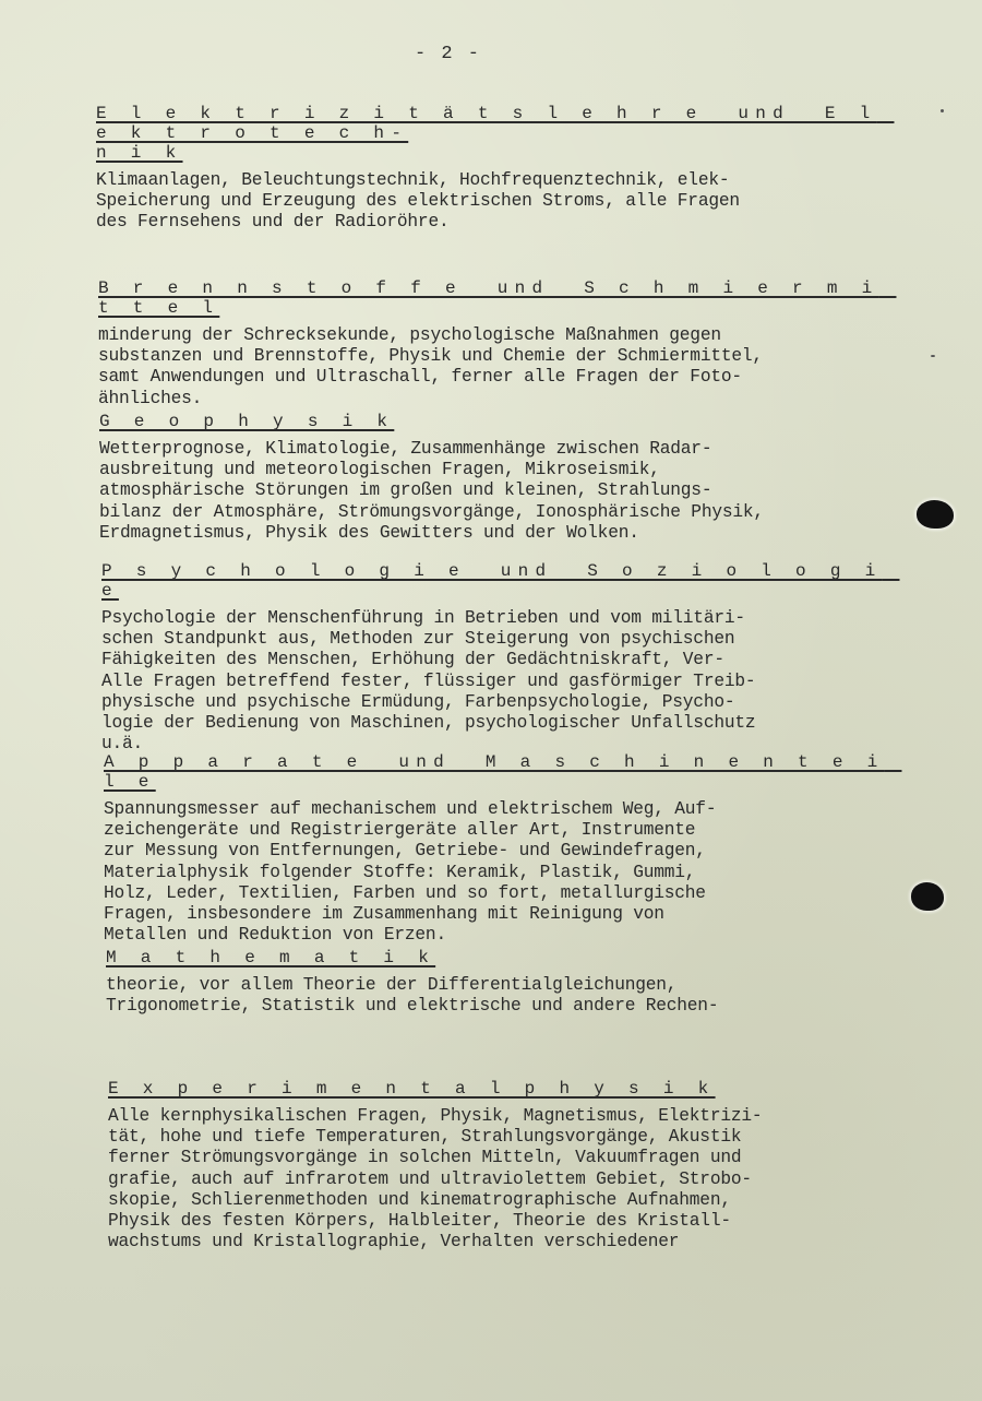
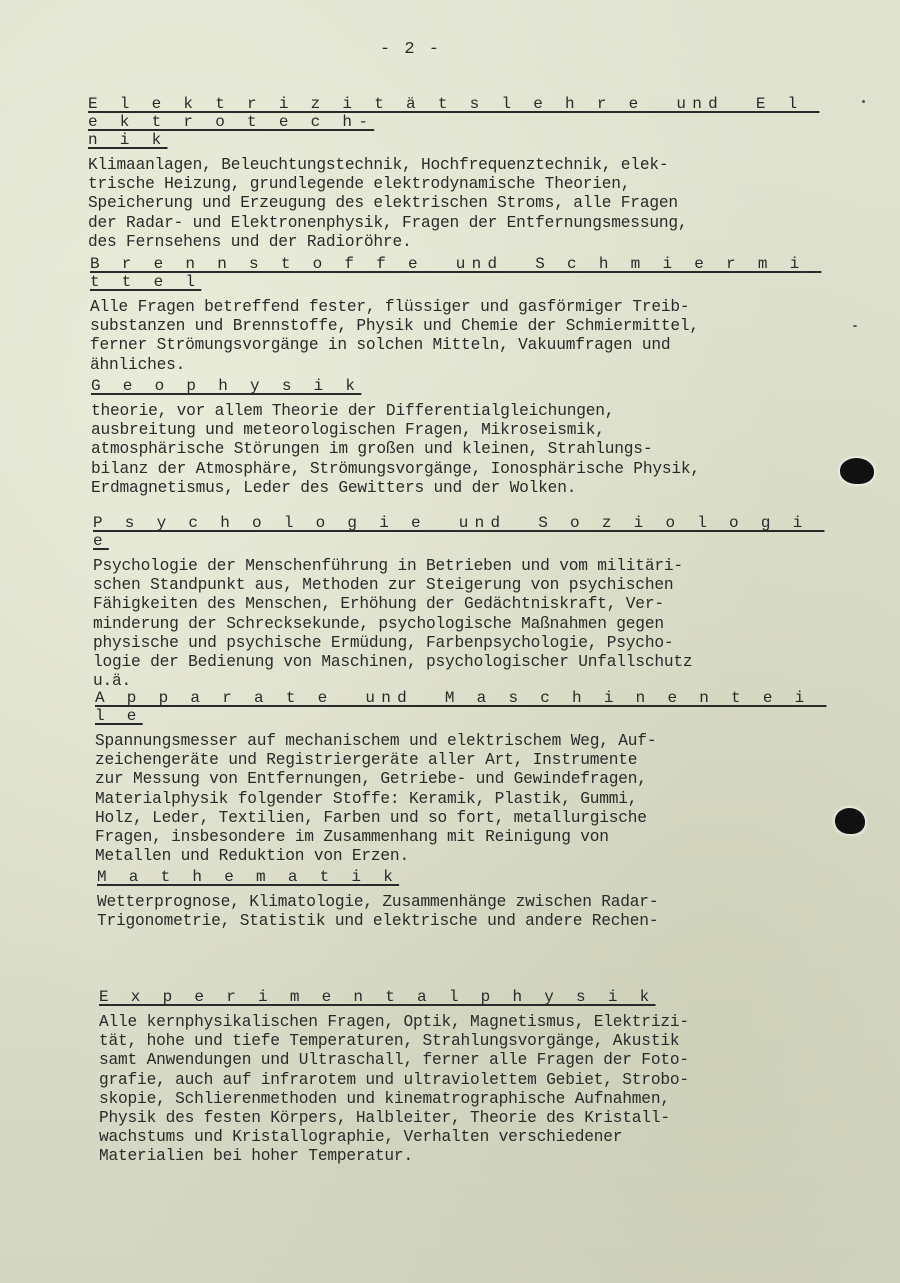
  - 2 -
  E l e k t r i z i t ä t s l e h r e und E l e k t r o t e c h-
  n i k
  Klimaanlagen, Beleuchtungstechnik, Hochfrequenztechnik, elek-
+ trische Heizung, grundlegende elektrodynamische Theorien,
  Speicherung und Erzeugung des elektrischen Stroms, alle Fragen
+ der Radar- und Elektronenphysik, Fragen der Entfernungsmessung,
  des Fernsehens und der Radioröhre.
  B r e n n s t o f f e und S c h m i e r m i t t e l
- minderung der Schrecksekunde, psychologische Maßnahmen gegen
+ Alle Fragen betreffend fester, flüssiger und gasförmiger Treib-
  substanzen und Brennstoffe, Physik und Chemie der Schmiermittel,
- samt Anwendungen und Ultraschall, ferner alle Fragen der Foto-
+ ferner Strömungsvorgänge in solchen Mitteln, Vakuumfragen und
  ähnliches.
  G e o p h y s i k
- Wetterprognose, Klimatologie, Zusammenhänge zwischen Radar-
+ theorie, vor allem Theorie der Differentialgleichungen,
  ausbreitung und meteorologischen Fragen, Mikroseismik,
  atmosphärische Störungen im großen und kleinen, Strahlungs-
  bilanz der Atmosphäre, Strömungsvorgänge, Ionosphärische Physik,
- Erdmagnetismus, Physik des Gewitters und der Wolken.
+ Erdmagnetismus, Leder des Gewitters und der Wolken.
  P s y c h o l o g i e und S o z i o l o g i e
  Psychologie der Menschenführung in Betrieben und vom militäri-
  schen Standpunkt aus, Methoden zur Steigerung von psychischen
  Fähigkeiten des Menschen, Erhöhung der Gedächtniskraft, Ver-
- Alle Fragen betreffend fester, flüssiger und gasförmiger Treib-
+ minderung der Schrecksekunde, psychologische Maßnahmen gegen
  physische und psychische Ermüdung, Farbenpsychologie, Psycho-
  logie der Bedienung von Maschinen, psychologischer Unfallschutz
  u.ä.
  A p p a r a t e und M a s c h i n e n t e i l e
  Spannungsmesser auf mechanischem und elektrischem Weg, Auf-
  zeichengeräte und Registriergeräte aller Art, Instrumente
  zur Messung von Entfernungen, Getriebe- und Gewindefragen,
  Materialphysik folgender Stoffe: Keramik, Plastik, Gummi,
  Holz, Leder, Textilien, Farben und so fort, metallurgische
  Fragen, insbesondere im Zusammenhang mit Reinigung von
  Metallen und Reduktion von Erzen.
  M a t h e m a t i k
- theorie, vor allem Theorie der Differentialgleichungen,
+ Wetterprognose, Klimatologie, Zusammenhänge zwischen Radar-
  Trigonometrie, Statistik und elektrische und andere Rechen-
  E x p e r i m e n t a l p h y s i k
- Alle kernphysikalischen Fragen, Physik, Magnetismus, Elektrizi-
+ Alle kernphysikalischen Fragen, Optik, Magnetismus, Elektrizi-
  tät, hohe und tiefe Temperaturen, Strahlungsvorgänge, Akustik
- ferner Strömungsvorgänge in solchen Mitteln, Vakuumfragen und
+ samt Anwendungen und Ultraschall, ferner alle Fragen der Foto-
  grafie, auch auf infrarotem und ultraviolettem Gebiet, Strobo-
  skopie, Schlierenmethoden und kinematrographische Aufnahmen,
  Physik des festen Körpers, Halbleiter, Theorie des Kristall-
  wachstums und Kristallographie, Verhalten verschiedener
+ Materialien bei hoher Temperatur.
